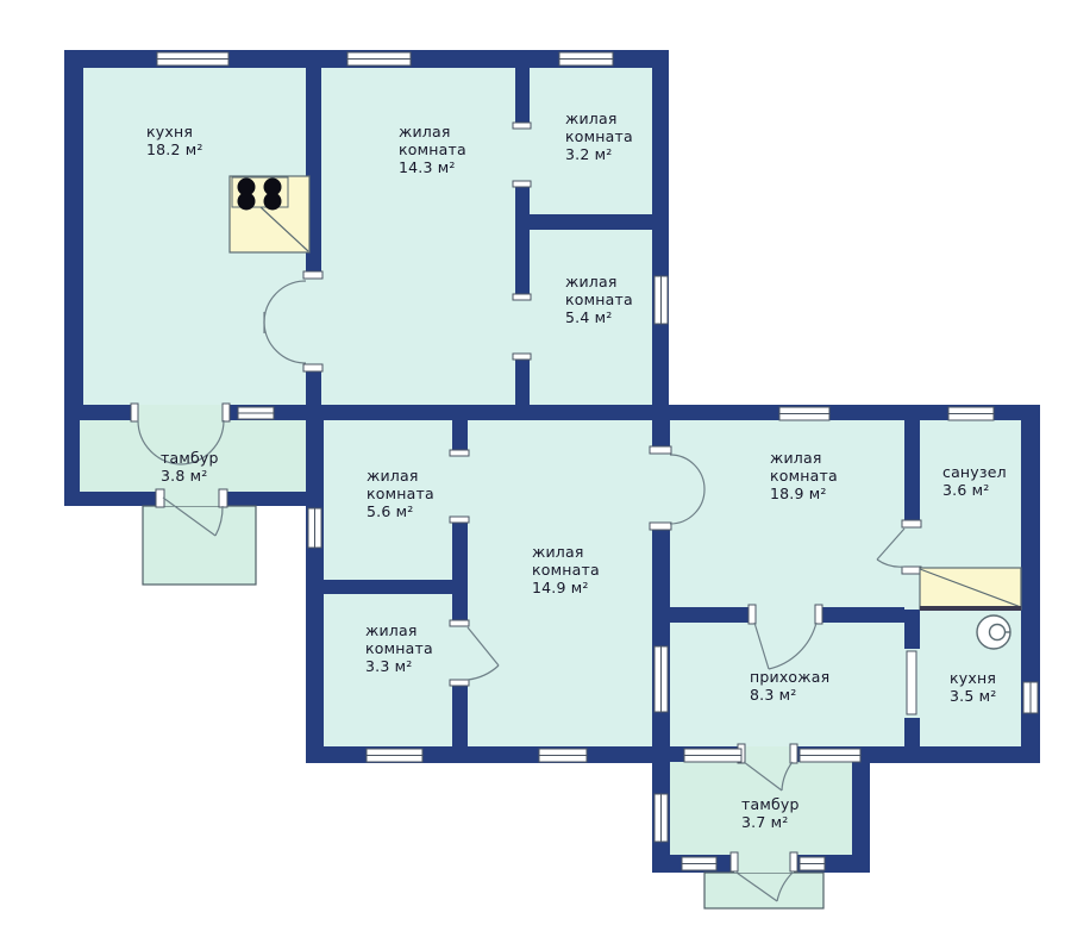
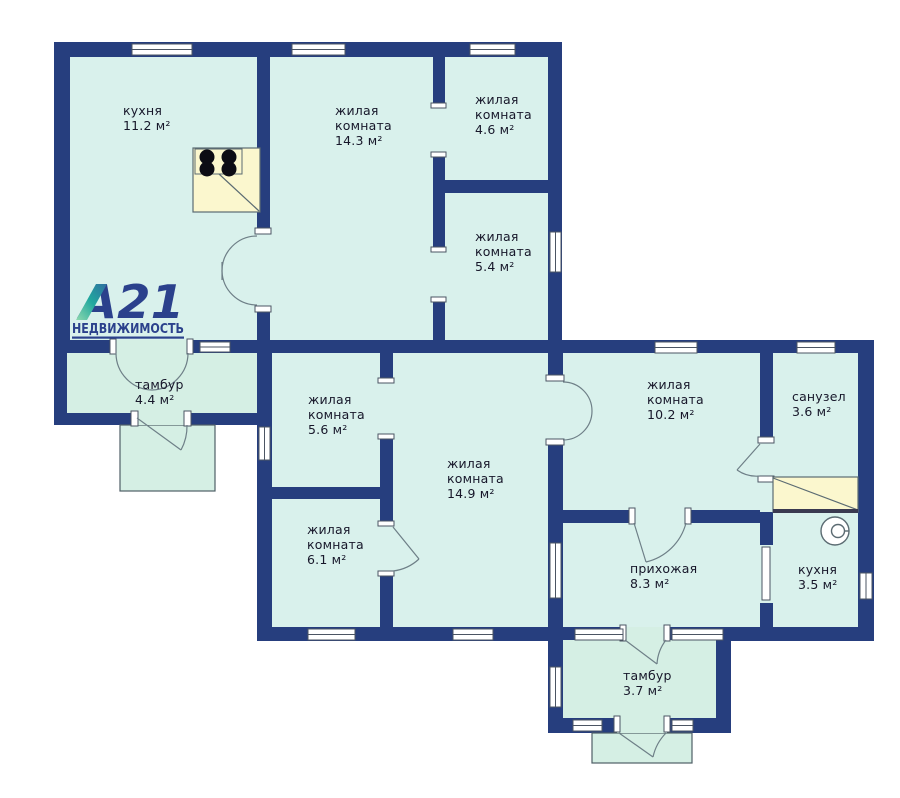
+ А21
+ НЕДВИЖИМОСТЬ
  кухня
- 18.2 м²
+ 11.2 м²
  жилая
  комната
  14.3 м²
  жилая
  комната
- 3.2 м²
+ 4.6 м²
  жилая
  комната
  5.4 м²
  тамбур
- 3.8 м²
+ 4.4 м²
  жилая
  комната
  5.6 м²
  жилая
  комната
- 3.3 м²
+ 6.1 м²
  жилая
  комната
  14.9 м²
  жилая
  комната
- 18.9 м²
+ 10.2 м²
  санузел
  3.6 м²
  прихожая
  8.3 м²
  кухня
  3.5 м²
  тамбур
  3.7 м²
